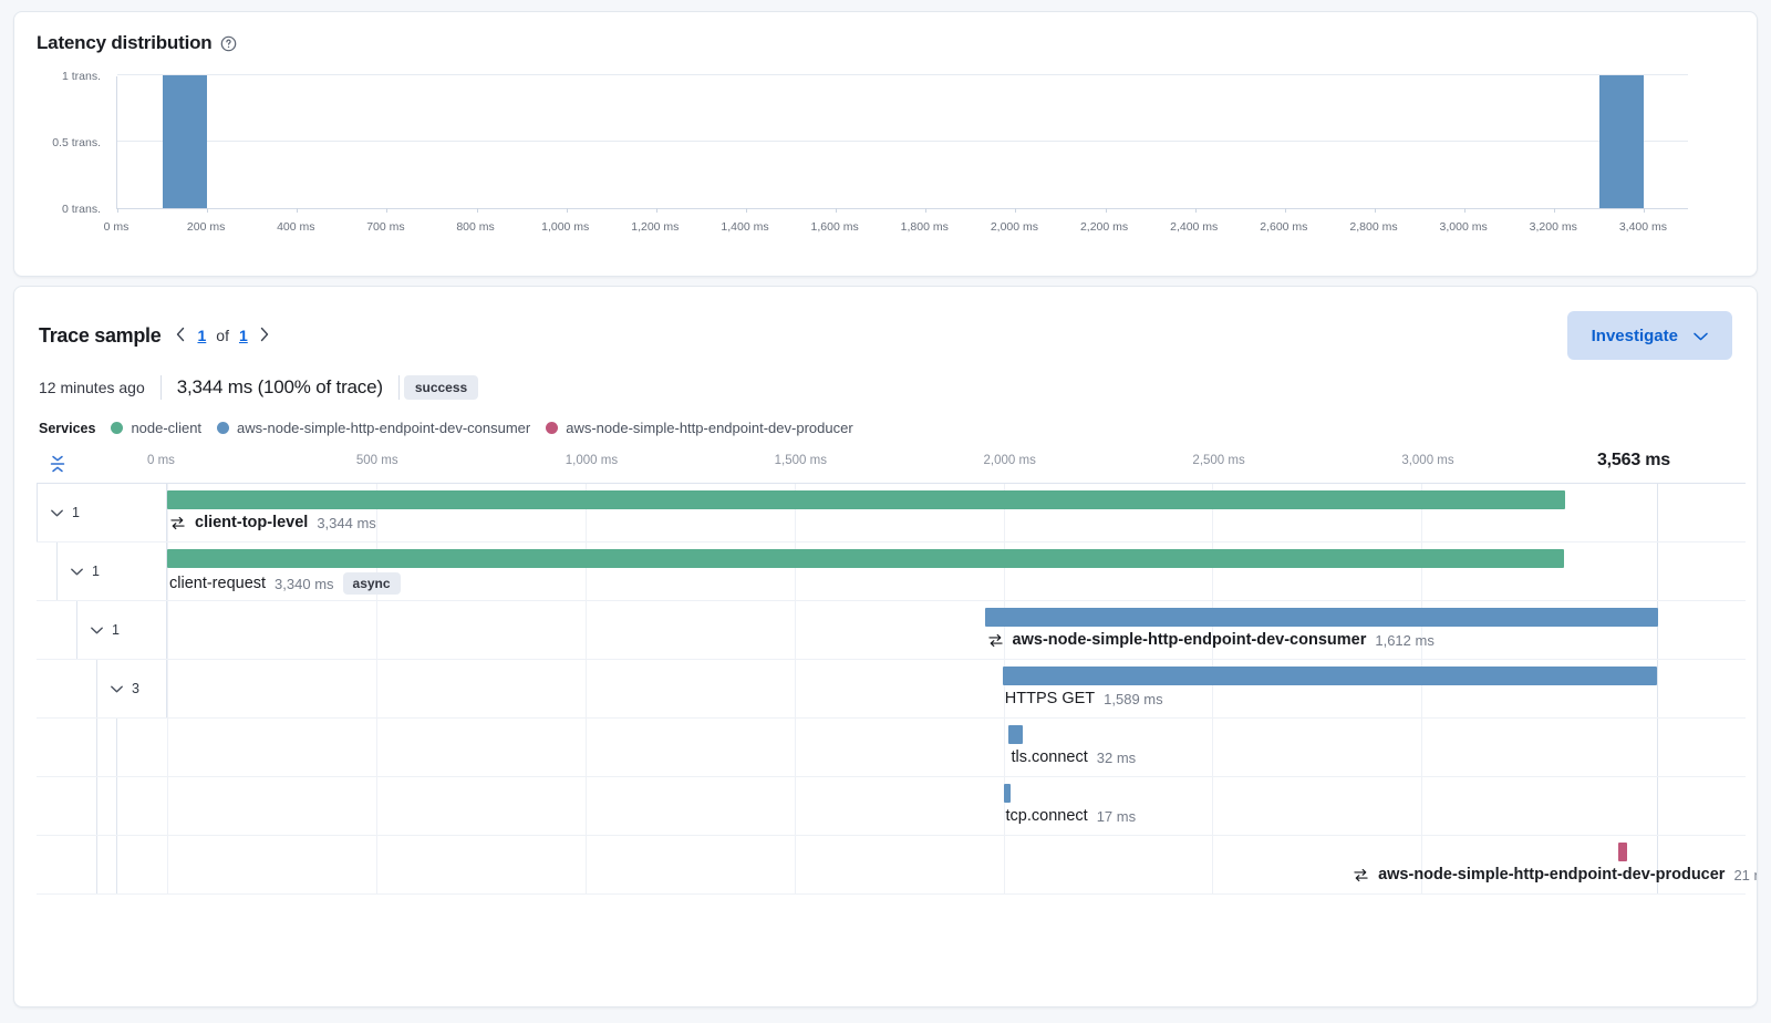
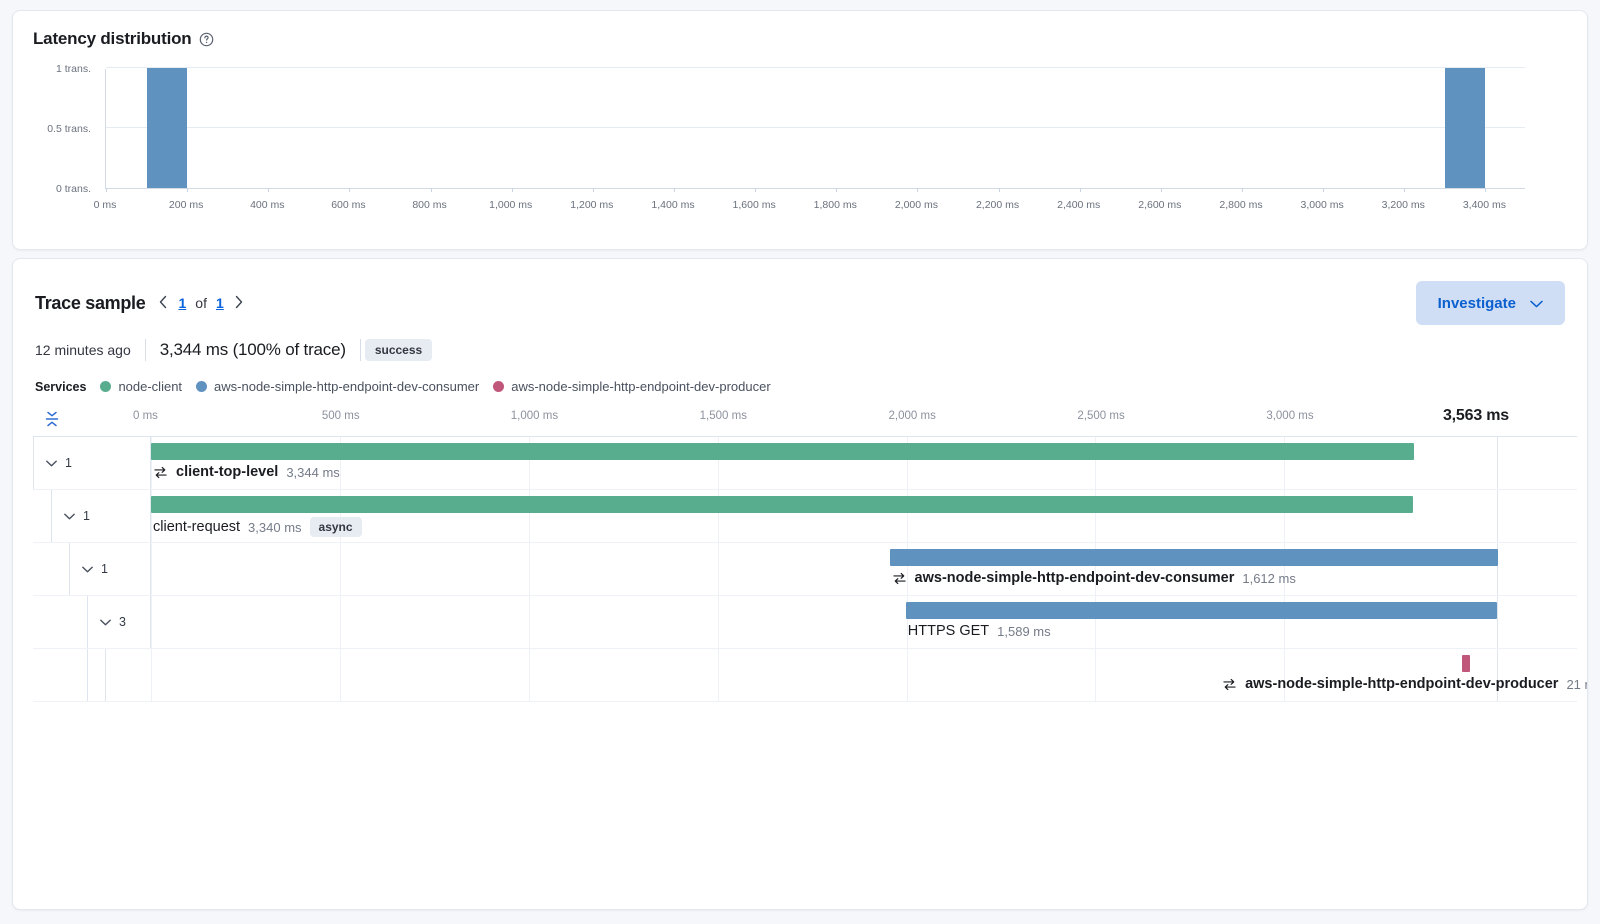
  Latency distribution
  0 trans.
  0.5 trans.
  1 trans.
  0 ms
  200 ms
  400 ms
- 700 ms
+ 600 ms
  800 ms
  1,000 ms
  1,200 ms
  1,400 ms
  1,600 ms
  1,800 ms
  2,000 ms
  2,200 ms
  2,400 ms
  2,600 ms
  2,800 ms
  3,000 ms
  3,200 ms
  3,400 ms
  Trace sample
  1
  of
  1
  Investigate
  12 minutes ago
  3,344 ms (100% of trace)
  success
  Services
  node-client
  aws-node-simple-http-endpoint-dev-consumer
  aws-node-simple-http-endpoint-dev-producer
  3,563 ms
  0 ms
  500 ms
  1,000 ms
  1,500 ms
  2,000 ms
  2,500 ms
  3,000 ms
  1
  client-top-level
  3,344 ms
  1
  client-request
  3,340 ms
  async
  1
  aws-node-simple-http-endpoint-dev-consumer
  1,612 ms
  3
  HTTPS GET
  1,589 ms
- tls.connect
- 32 ms
- tcp.connect
- 17 ms
  aws-node-simple-http-endpoint-dev-producer
